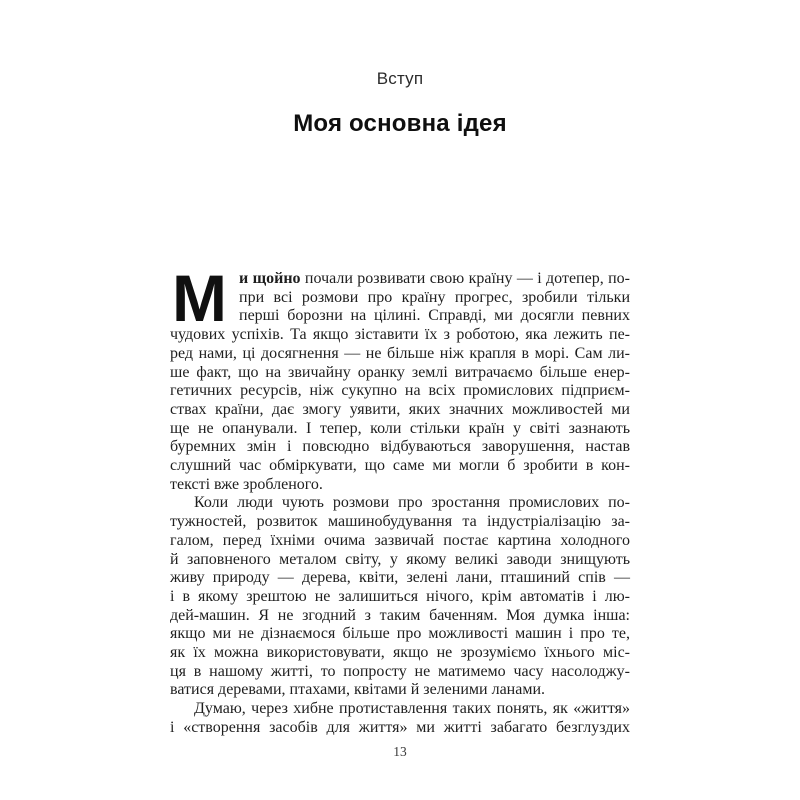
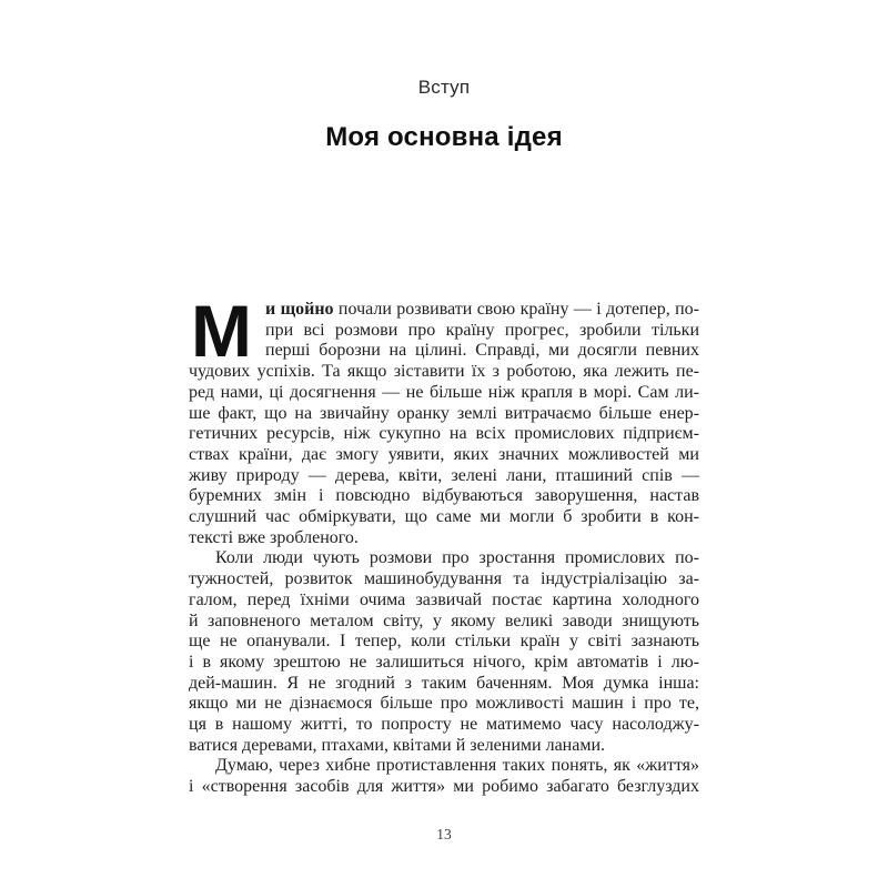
  Вступ
  Моя основна ідея
  М
  и щойно почали розвивати свою країну — і дотепер, по-
  при всі розмови про країну прогрес, зробили тільки
  перші борозни на цілині. Справді, ми досягли певних
  чудових успіхів. Та якщо зіставити їх з роботою, яка лежить пе-
  ред нами, ці досягнення — не більше ніж крапля в морі. Сам ли-
  ше факт, що на звичайну оранку землі витрачаємо більше енер-
  гетичних ресурсів, ніж сукупно на всіх промислових підприєм-
  ствах країни, дає змогу уявити, яких значних можливостей ми
- ще не опанували. І тепер, коли стільки країн у світі зазнають
+ живу природу — дерева, квіти, зелені лани, пташиний спів —
  буремних змін і повсюдно відбуваються заворушення, настав
  слушний час обміркувати, що саме ми могли б зробити в кон-
  тексті вже зробленого.
  Коли люди чують розмови про зростання промислових по-
  тужностей, розвиток машинобудування та індустріалізацію за-
  галом, перед їхніми очима зазвичай постає картина холодного
  й заповненого металом світу, у якому великі заводи знищують
- живу природу — дерева, квіти, зелені лани, пташиний спів —
+ ще не опанували. І тепер, коли стільки країн у світі зазнають
  і в якому зрештою не залишиться нічого, крім автоматів і лю-
  дей-машин. Я не згодний з таким баченням. Моя думка інша:
  якщо ми не дізнаємося більше про можливості машин і про те,
- як їх можна використовувати, якщо не зрозуміємо їхнього міс-
  ця в нашому житті, то попросту не матимемо часу насолоджу-
  ватися деревами, птахами, квітами й зеленими ланами.
  Думаю, через хибне протиставлення таких понять, як «життя»
- і «створення засобів для життя» ми житті забагато безглуздих
+ і «створення засобів для життя» ми робимо забагато безглуздих
  13
